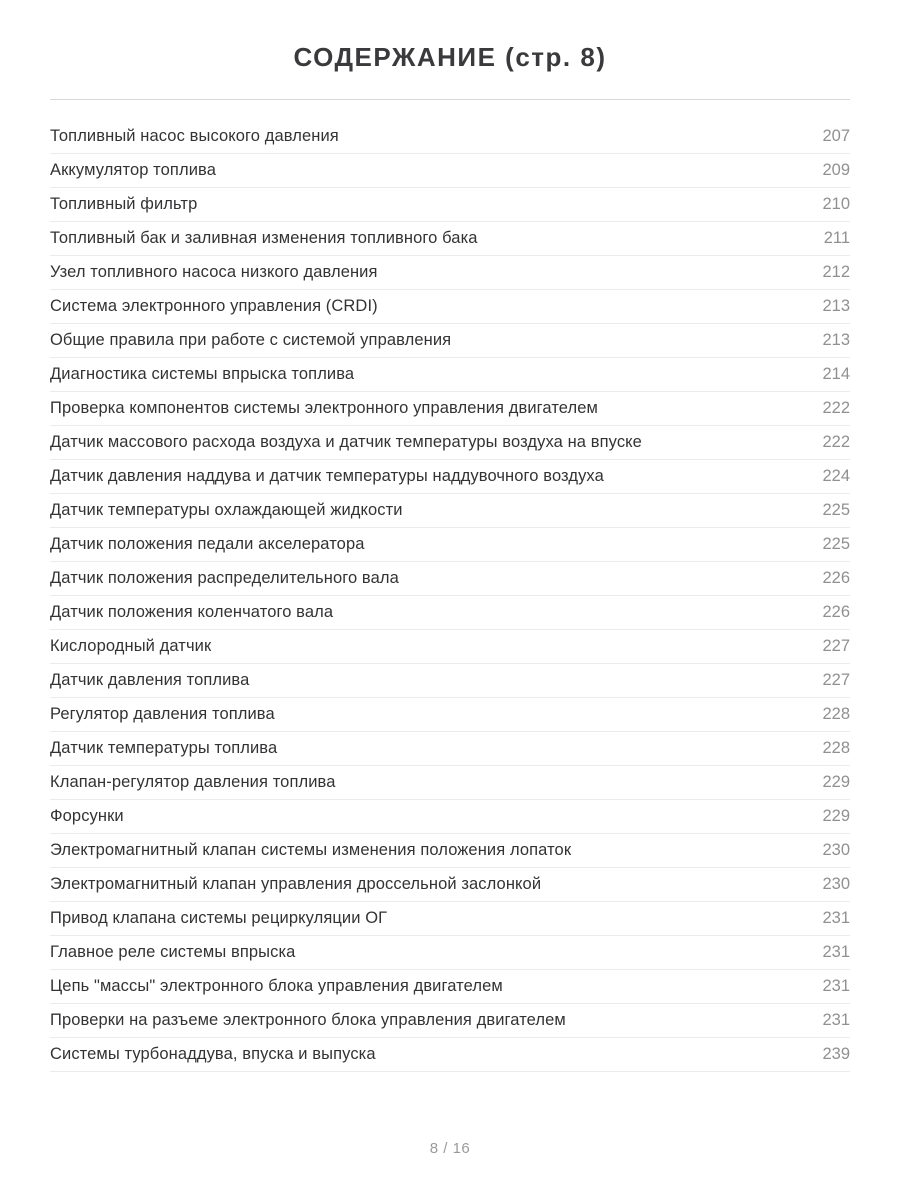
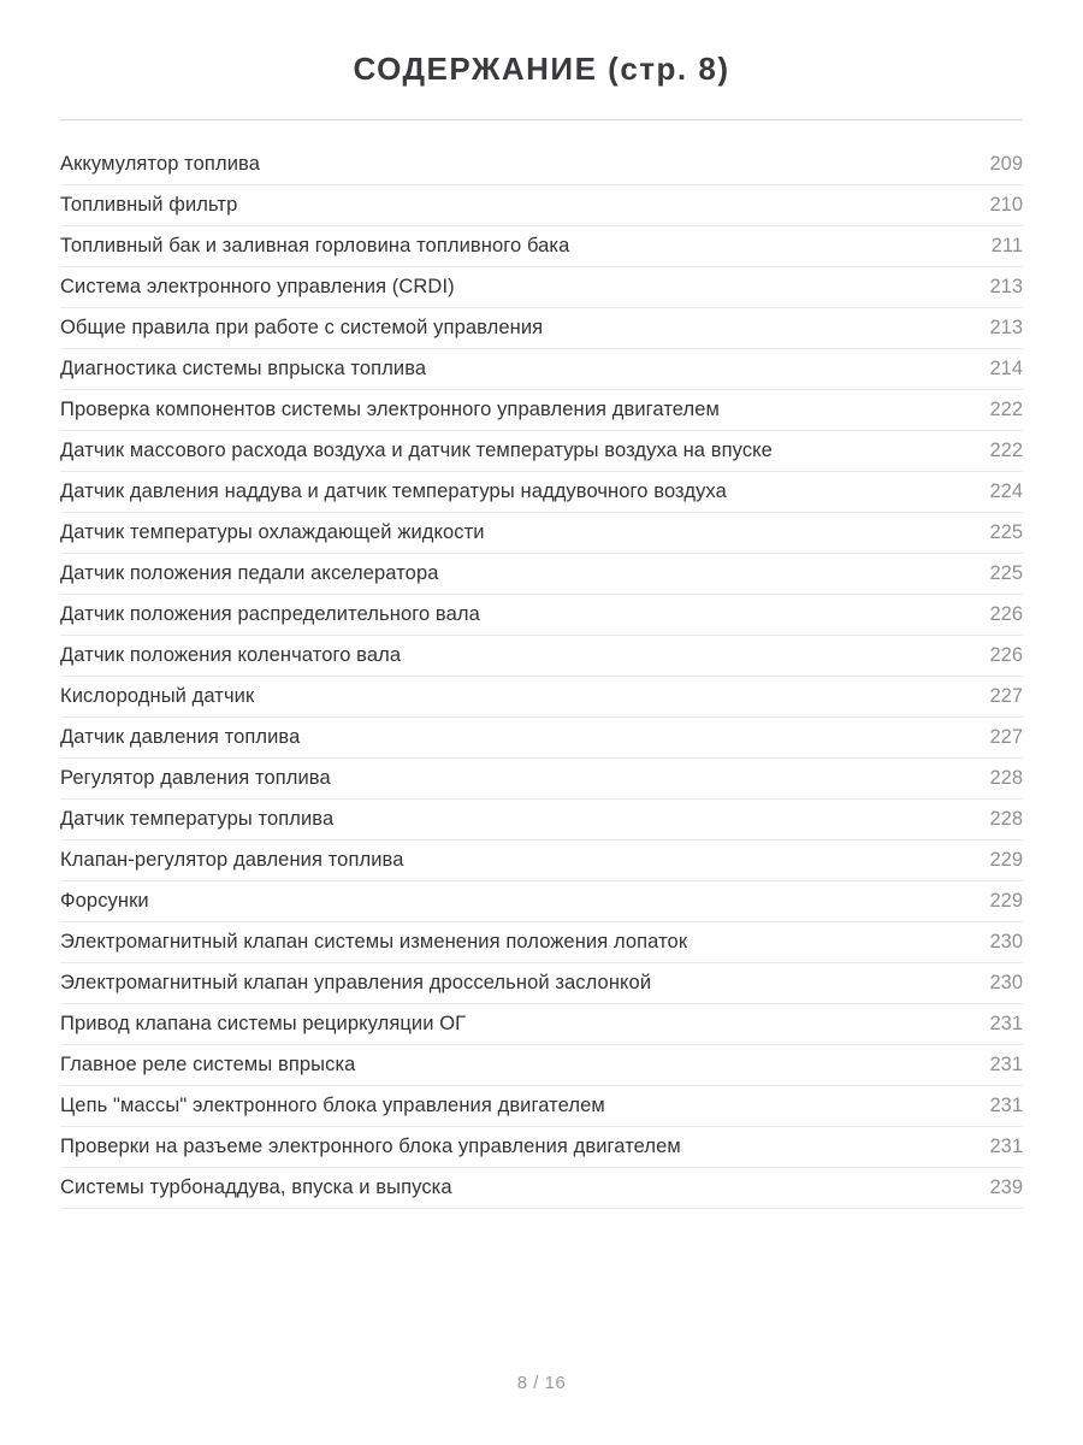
  СОДЕРЖАНИЕ (стр. 8)
- Топливный насос высокого давления
- 207
  Аккумулятор топлива
  209
  Топливный фильтр
  210
- Топливный бак и заливная изменения топливного бака
+ Топливный бак и заливная горловина топливного бака
  211
- Узел топливного насоса низкого давления
- 212
  Система электронного управления (CRDI)
  213
  Общие правила при работе с системой управления
  213
  Диагностика системы впрыска топлива
  214
  Проверка компонентов системы электронного управления двигателем
  222
  Датчик массового расхода воздуха и датчик температуры воздуха на впуске
  222
  Датчик давления наддува и датчик температуры наддувочного воздуха
  224
  Датчик температуры охлаждающей жидкости
  225
  Датчик положения педали акселератора
  225
  Датчик положения распределительного вала
  226
  Датчик положения коленчатого вала
  226
  Кислородный датчик
  227
  Датчик давления топлива
  227
  Регулятор давления топлива
  228
  Датчик температуры топлива
  228
  Клапан-регулятор давления топлива
  229
  Форсунки
  229
  Электромагнитный клапан системы изменения положения лопаток
  230
  Электромагнитный клапан управления дроссельной заслонкой
  230
  Привод клапана системы рециркуляции ОГ
  231
  Главное реле системы впрыска
  231
  Цепь "массы" электронного блока управления двигателем
  231
  Проверки на разъеме электронного блока управления двигателем
  231
  Системы турбонаддува, впуска и выпуска
  239
  8 / 16
